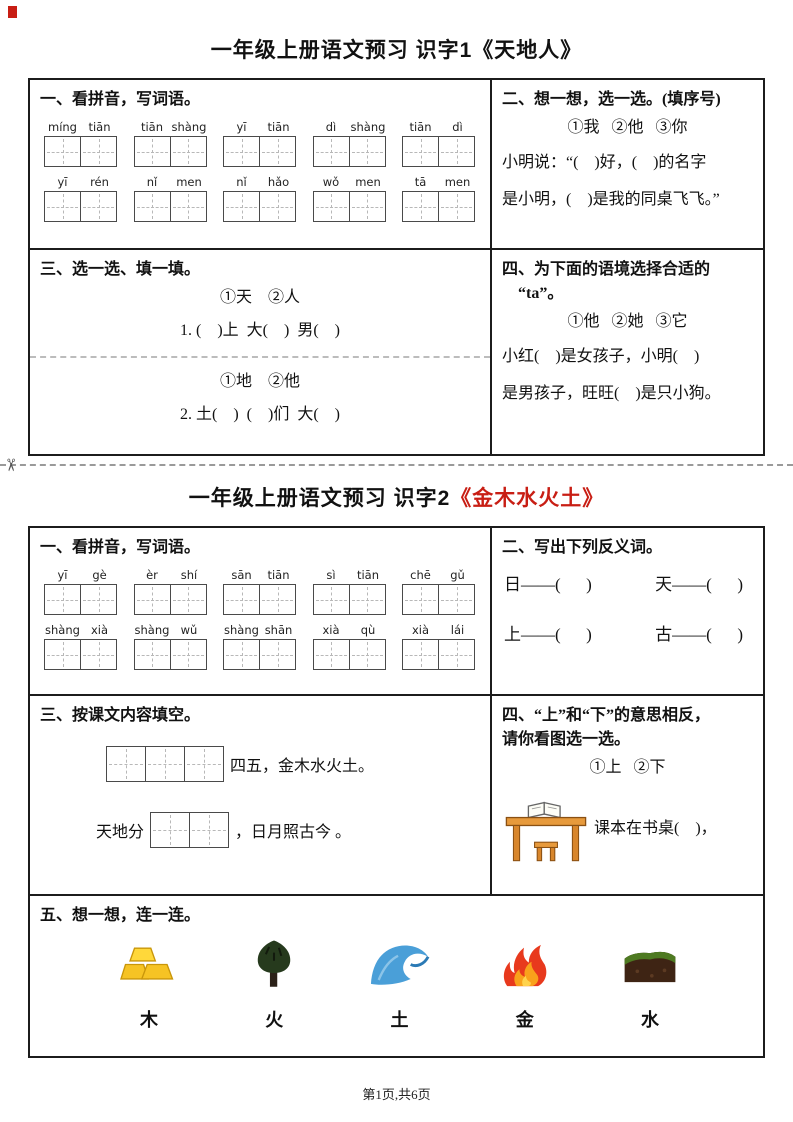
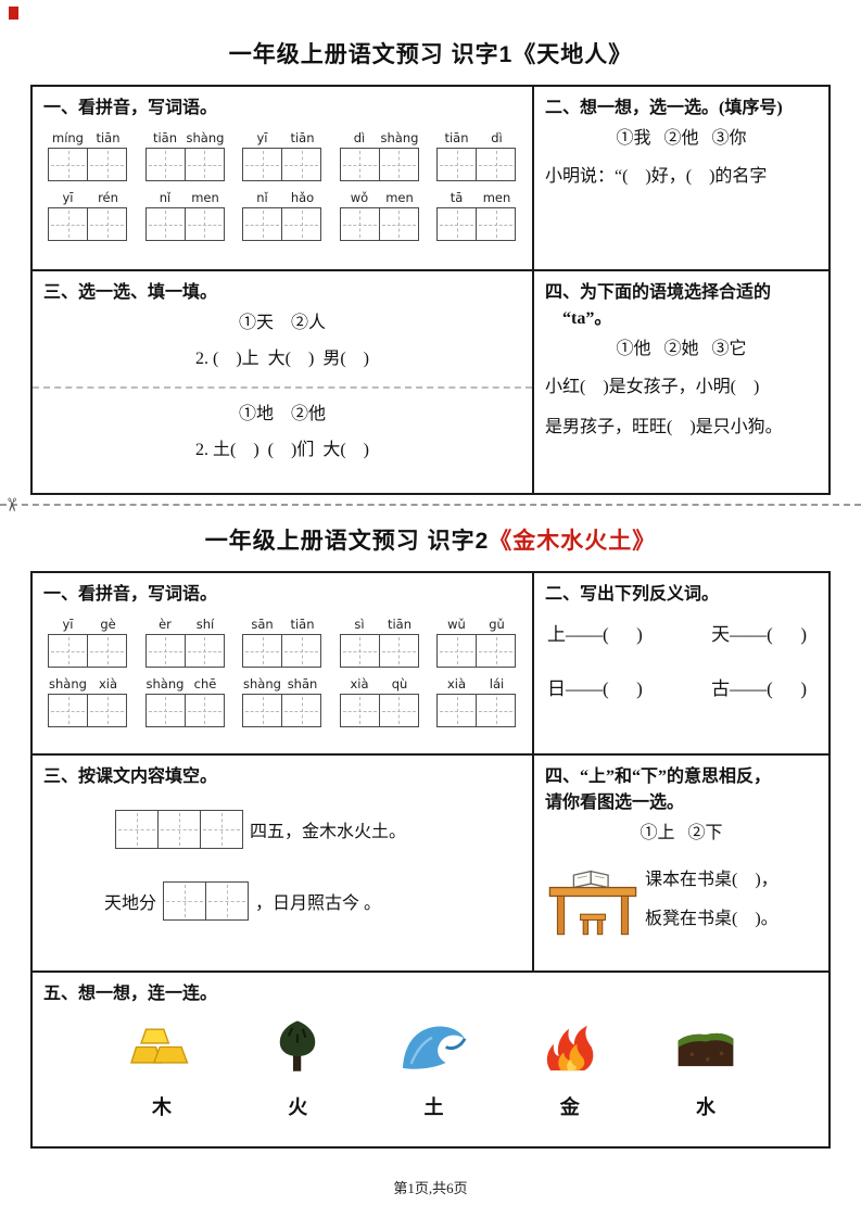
  一年级上册语文预习 识字1《天地人》
  一、看拼音，写词语。
  míng
  tiān
  tiān
  shàng
  yī
  tiān
  dì
  shàng
  tiān
  dì
  yī
  rén
  nǐ
  men
  nǐ
  hǎo
  wǒ
  men
  tā
  men
  二、想一想，选一选。(填序号)
  ①我 ②他 ③你
  小明说：“( )好，( )的名字
- 是小明，( )是我的同桌飞飞。”
  三、选一选、填一填。
  ①天 ②人
- 1. ( )上 大( ) 男( )
+ 2. ( )上 大( ) 男( )
  ①地 ②他
  2. 土( ) ( )们 大( )
  四、为下面的语境选择合适的
  “ta”。
  ①他 ②她 ③它
  小红( )是女孩子，小明( )
  是男孩子，旺旺( )是只小狗。
  一年级上册语文预习 识字2《金木水火土》
  一、看拼音，写词语。
  yī
  gè
  èr
  shí
  sān
  tiān
  sì
  tiān
- chē
+ wǔ
  gǔ
  shàng
  xià
  shàng
- wǔ
+ chē
  shàng
  shān
  xià
  qù
  xià
  lái
  二、写出下列反义词。
- 日——( )
+ 上——( )
  天——( )
- 上——( )
+ 日——( )
  古——( )
  三、按课文内容填空。
  四五，金木水火土。
  天地分
  ，日月照古今 。
  四、“上”和“下”的意思相反，
  请你看图选一选。
  ①上 ②下
  课本在书桌( )，
+ 板凳在书桌( )。
  五、想一想，连一连。
  木
  火
  土
  金
  水
  第1页,共6页
